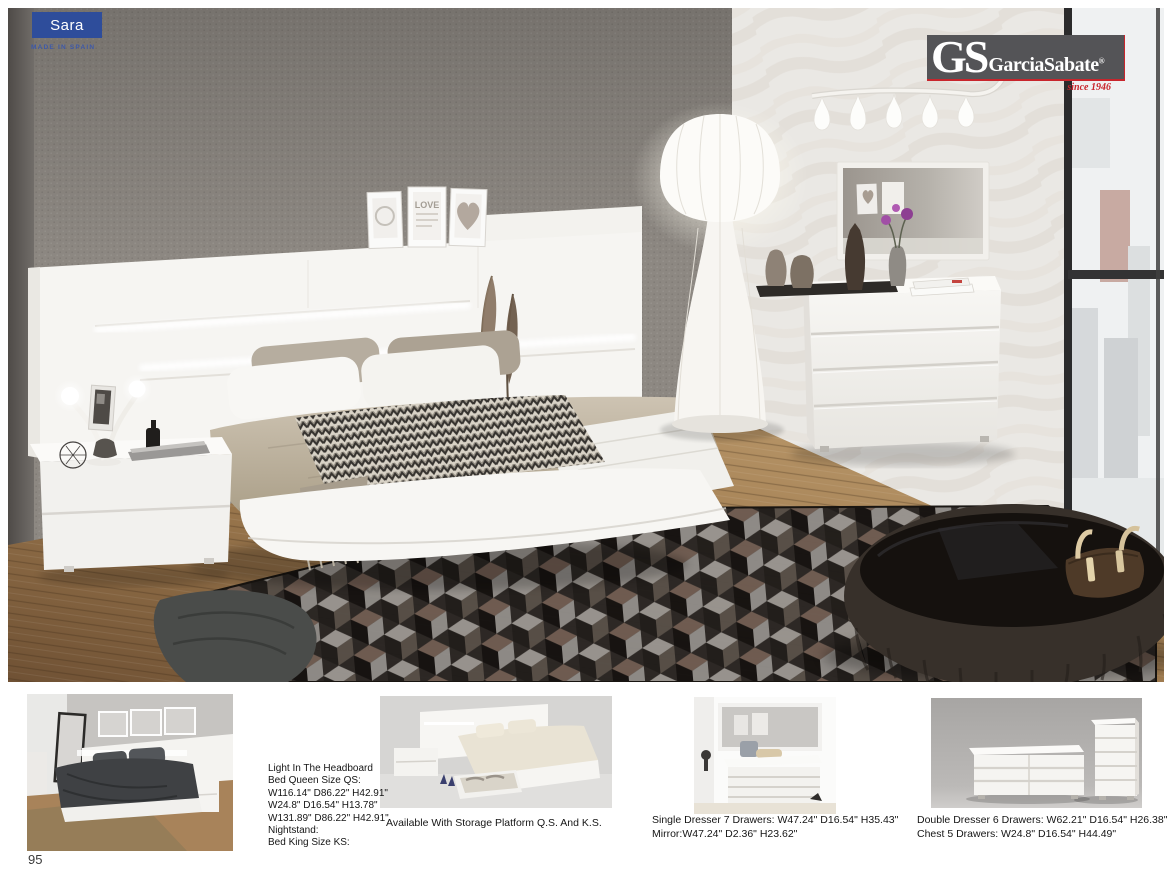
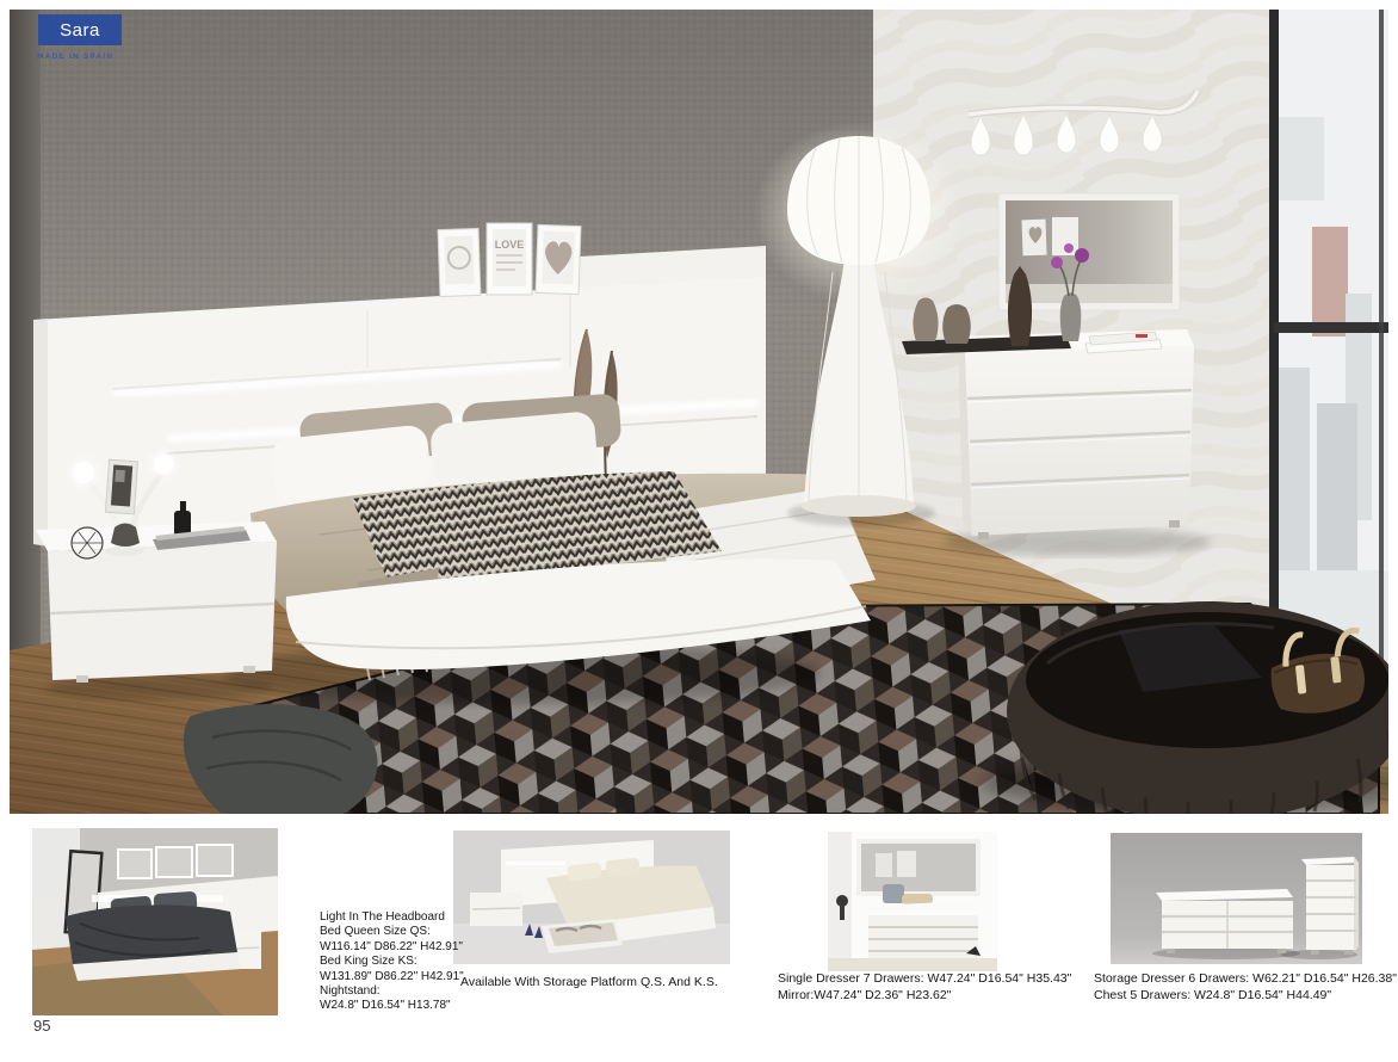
  LOVE
  Sara
- GS
- GarciaSabate®
- since 1946
  Light In The Headboard
  Bed Queen Size QS:
  W116.14" D86.22" H42.91"
- W24.8" D16.54" H13.78"
+ Bed King Size KS:
  W131.89" D86.22" H42.91"
  Nightstand:
- Bed King Size KS:
+ W24.8" D16.54" H13.78"
  Available With Storage Platform Q.S. And K.S.
  Single Dresser 7 Drawers: W47.24" D16.54" H35.43"
  Mirror:W47.24" D2.36" H23.62"
- Double Dresser 6 Drawers: W62.21" D16.54" H26.38"
+ Storage Dresser 6 Drawers: W62.21" D16.54" H26.38"
  Chest 5 Drawers: W24.8" D16.54" H44.49"
  95
